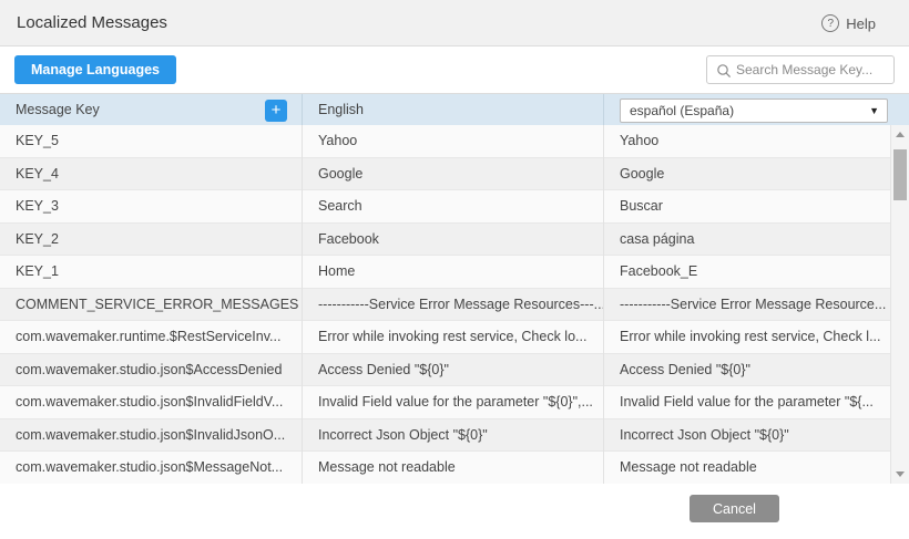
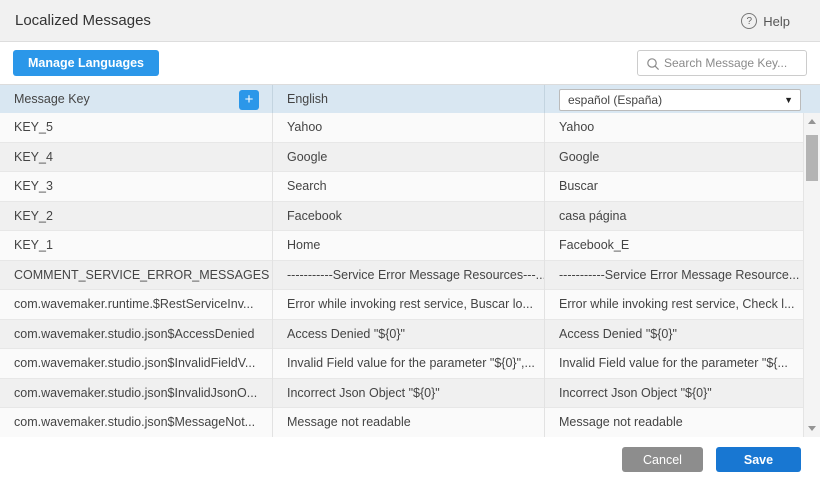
  Localized Messages
  ?
  Help
  Manage Languages
  Search Message Key...
  Message Key
  +
  English
  español (España)
  ▼
  KEY_5
  Yahoo
  Yahoo
  KEY_4
  Google
  Google
  KEY_3
  Search
  Buscar
  KEY_2
  Facebook
  casa página
  KEY_1
  Home
  Facebook_E
  COMMENT_SERVICE_ERROR_MESSAGES
  -----------Service Error Message Resources---..
  -----------Service Error Message Resource...
  com.wavemaker.runtime.$RestServiceInv...
- Error while invoking rest service, Check lo...
+ Error while invoking rest service, Buscar lo...
  Error while invoking rest service, Check l...
  com.wavemaker.studio.json$AccessDenied
  Access Denied "${0}"
  Access Denied "${0}"
  com.wavemaker.studio.json$InvalidFieldV...
  Invalid Field value for the parameter "${0}",...
  Invalid Field value for the parameter "${...
  com.wavemaker.studio.json$InvalidJsonO...
  Incorrect Json Object "${0}"
  Incorrect Json Object "${0}"
  com.wavemaker.studio.json$MessageNot...
  Message not readable
  Message not readable
  Cancel
+ Save
